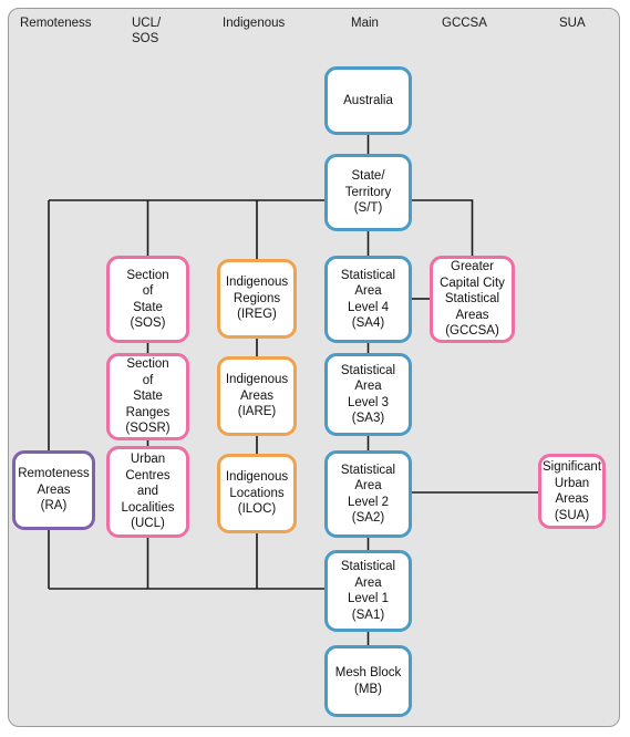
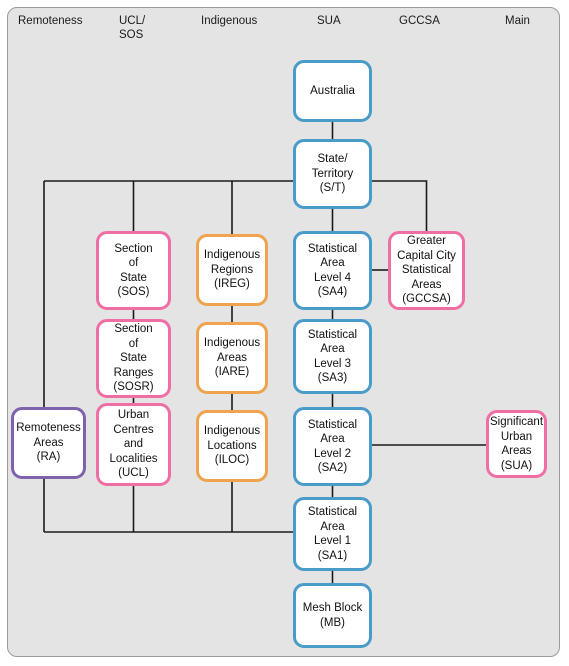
  Remoteness
  UCL/
  SOS
  Indigenous
- Main
+ SUA
  GCCSA
- SUA
+ Main
  Australia
  State/
  Territory
  (S/T)
  Section
  of
  State
  (SOS)
  Indigenous
  Regions
  (IREG)
  Statistical
  Area
  Level 4
  (SA4)
  Greater
  Capital City
  Statistical
  Areas
  (GCCSA)
  Section
  of
  State
  Ranges
  (SOSR)
  Indigenous
  Areas
  (IARE)
  Statistical
  Area
  Level 3
  (SA3)
  Remoteness
  Areas
  (RA)
  Urban
  Centres
  and
  Localities
  (UCL)
  Indigenous
  Locations
  (ILOC)
  Statistical
  Area
  Level 2
  (SA2)
  Significant
  Urban Areas
  (SUA)
  Statistical
  Area
  Level 1
  (SA1)
  Mesh Block
  (MB)
